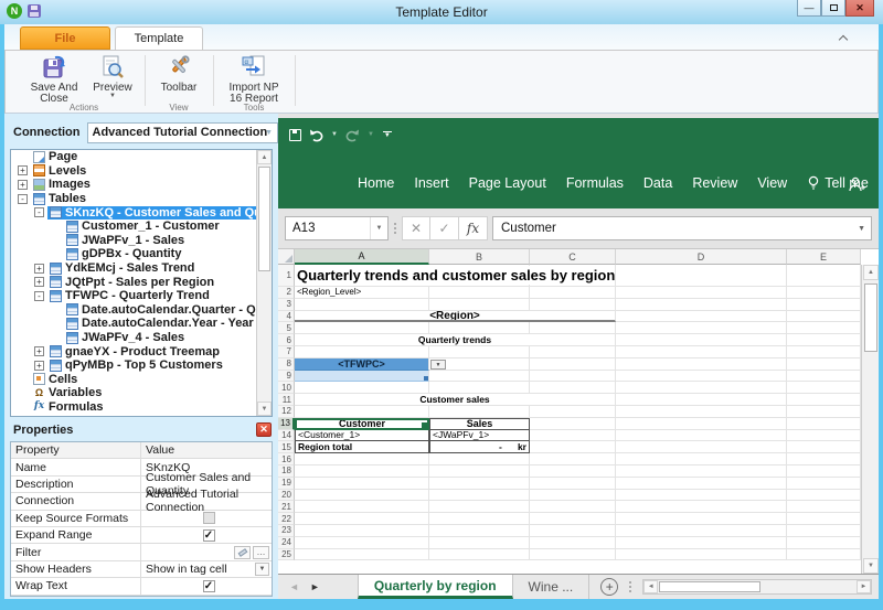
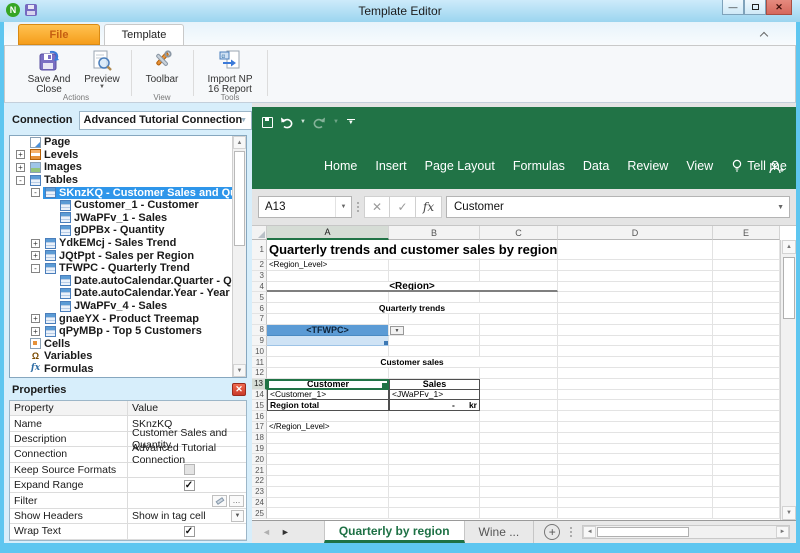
  N
  Template Editor
  —
  ✕
  File
  Template
  Save And
  Close
  Preview
  Toolbar
  Import NP
  16 Report
  Actions
  View
  Tools
  Connection
  Advanced Tutorial Connection
  Page
  +
  Levels
  +
  Images
  -
  Tables
  -
  SKnzKQ - Customer Sales and Q
  Customer_1 - Customer
  JWaPFv_1 - Sales
  gDPBx - Quantity
  +
  YdkEMcj - Sales Trend
  +
  JQtPpt - Sales per Region
  -
  TFWPC - Quarterly Trend
  Date.autoCalendar.Quarter - Q
  Date.autoCalendar.Year - Year
  JWaPFv_4 - Sales
  +
  gnaeYX - Product Treemap
  +
  qPyMBp - Top 5 Customers
  Cells
  Ω
  Variables
  fx
  Formulas
  Properties
  ✕
  Property
  Value
  Name
  SKnzKQ
  Description
  Customer Sales and Quantity
  Connection
  Advanced Tutorial Connection
  Keep Source Formats
  Expand Range
  ✓
  Filter
  …
  Show Headers
  Show in tag cell
  Wrap Text
  ✓
  Home
  Insert
  Page Layout
  Formulas
  Data
  Review
  View
  Telle
  A13
  ✕
  ✓
  fx
  Customer
  A
  B
  C
  D
  E
  1
  Quarterly trends and customer sales by region
  2
  <Region_Level>
  3
  4
  <Region>
  5
  6
  Quarterly trends
  7
  8
  <TFWPC>
  9
  10
  11
  Customer sales
  12
  13
  Customer
  Sales
  14
  <Customer_1>
  <JWaPFv_1>
  15
  Region total
  - kr
  16
+ 17
+ </Region_Level>
  18
  19
  20
  21
  22
  23
  24
  25
  ◄
  ►
  Quarterly by region
  Wine ...
  +
